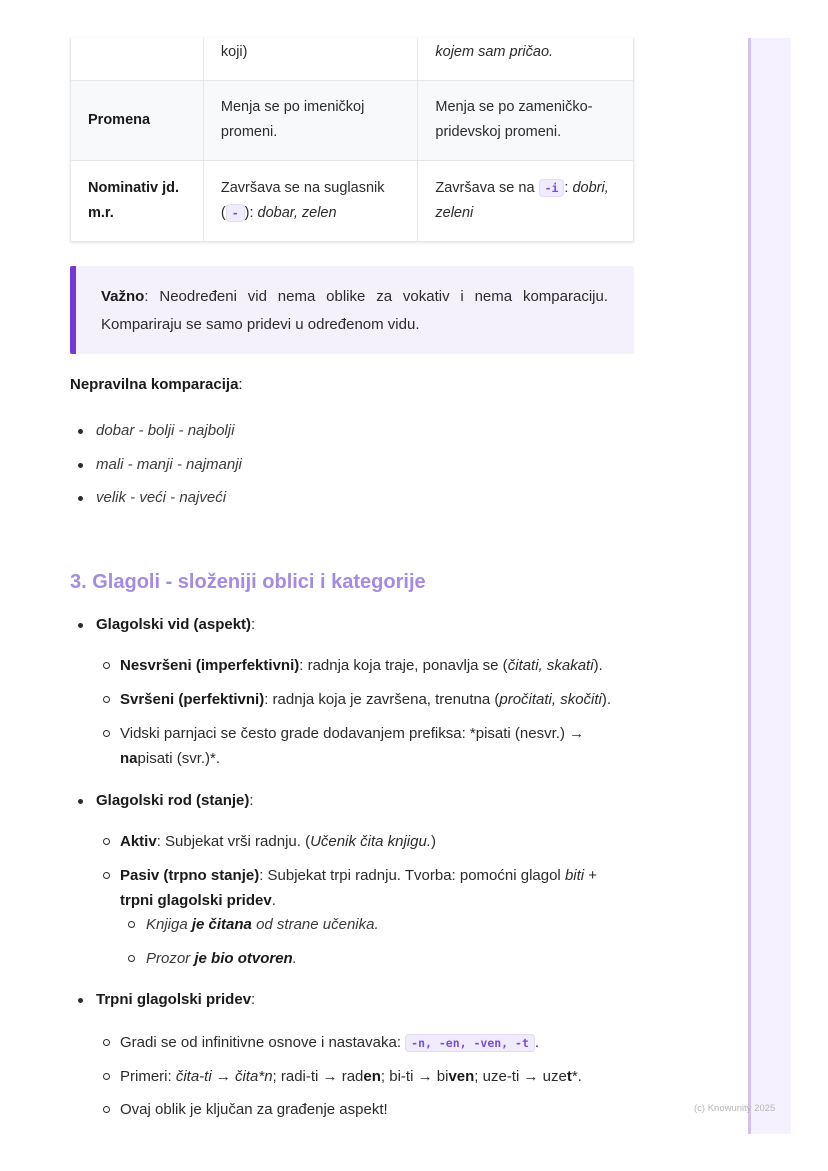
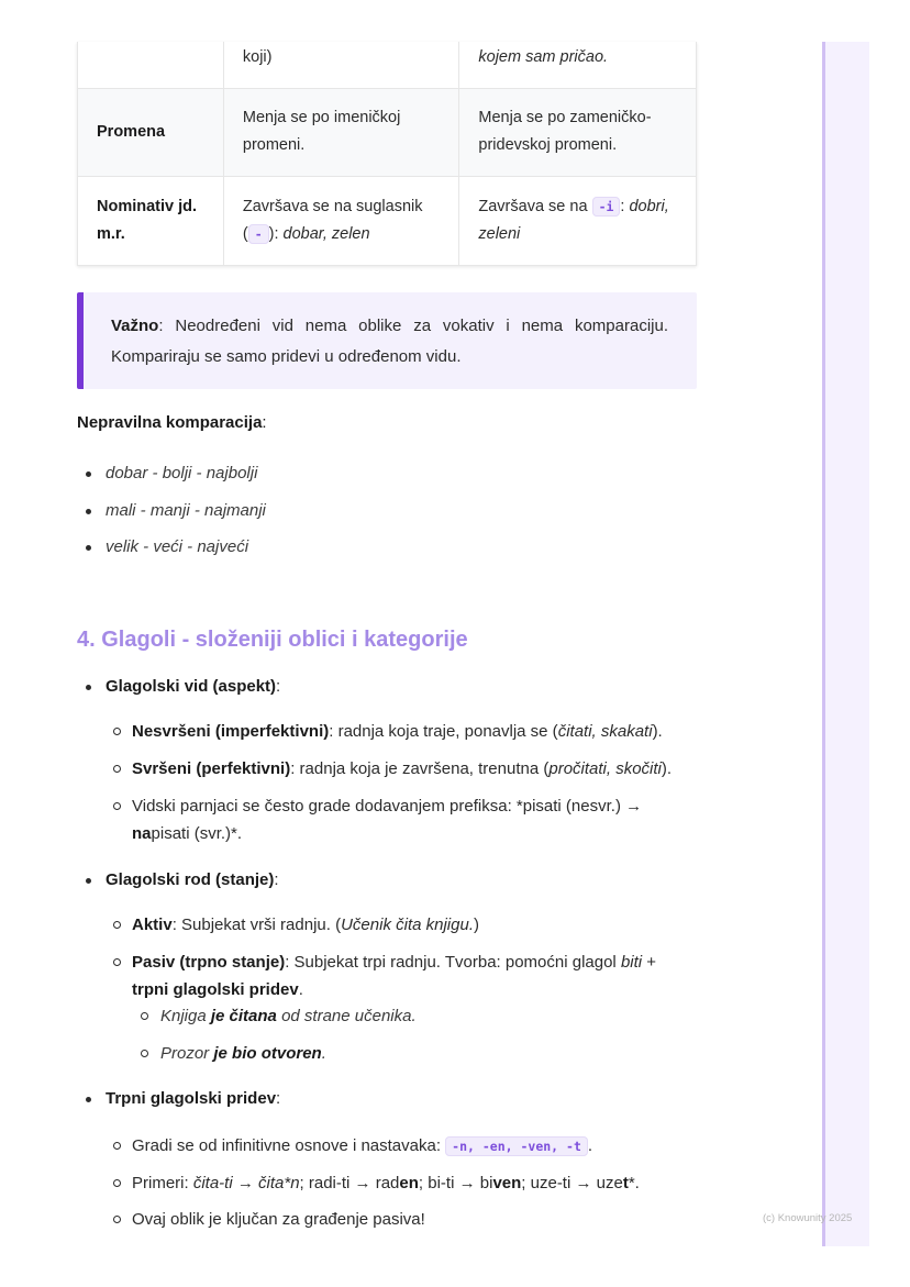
  	koji)	kojem sam pričao.
  Promena	Menja se po imeničkoj promeni.	Menja se po zameničko-pridevskoj promeni.
  Nominativ jd. m.r.	Završava se na suglasnik ( - ): dobar, zelen	Završava se na -i : dobri, zeleni
  Važno: Neodređeni vid nema oblike za vokativ i nema komparaciju. Kompariraju se samo pridevi u određenom vidu.
  Nepravilna komparacija:
  dobar - bolji - najbolji
  mali - manji - najmanji
  velik - veći - najveći
- 3. Glagoli - složeniji oblici i kategorije
+ 4. Glagoli - složeniji oblici i kategorije
  Glagolski vid (aspekt):
  Nesvršeni (imperfektivni): radnja koja traje, ponavlja se (čitati, skakati).
  Svršeni (perfektivni): radnja koja je završena, trenutna (pročitati, skočiti).
  Vidski parnjaci se često grade dodavanjem prefiksa: *pisati (nesvr.) → napisati (svr.)*.
  Glagolski rod (stanje):
  Aktiv: Subjekat vrši radnju. (Učenik čita knjigu.)
  Pasiv (trpno stanje): Subjekat trpi radnju. Tvorba: pomoćni glagol biti + trpni glagolski pridev.
  Knjiga je čitana od strane učenika.
  Prozor je bio otvoren.
  Trpni glagolski pridev:
  Gradi se od infinitivne osnove i nastavaka: -n, -en, -ven, -t .
  Primeri: čita-ti → čita*n; radi-ti → raden; bi-ti → biven; uze-ti → uzet*.
- Ovaj oblik je ključan za građenje aspekt!
+ Ovaj oblik je ključan za građenje pasiva!
  (c) Knowunity 2025
